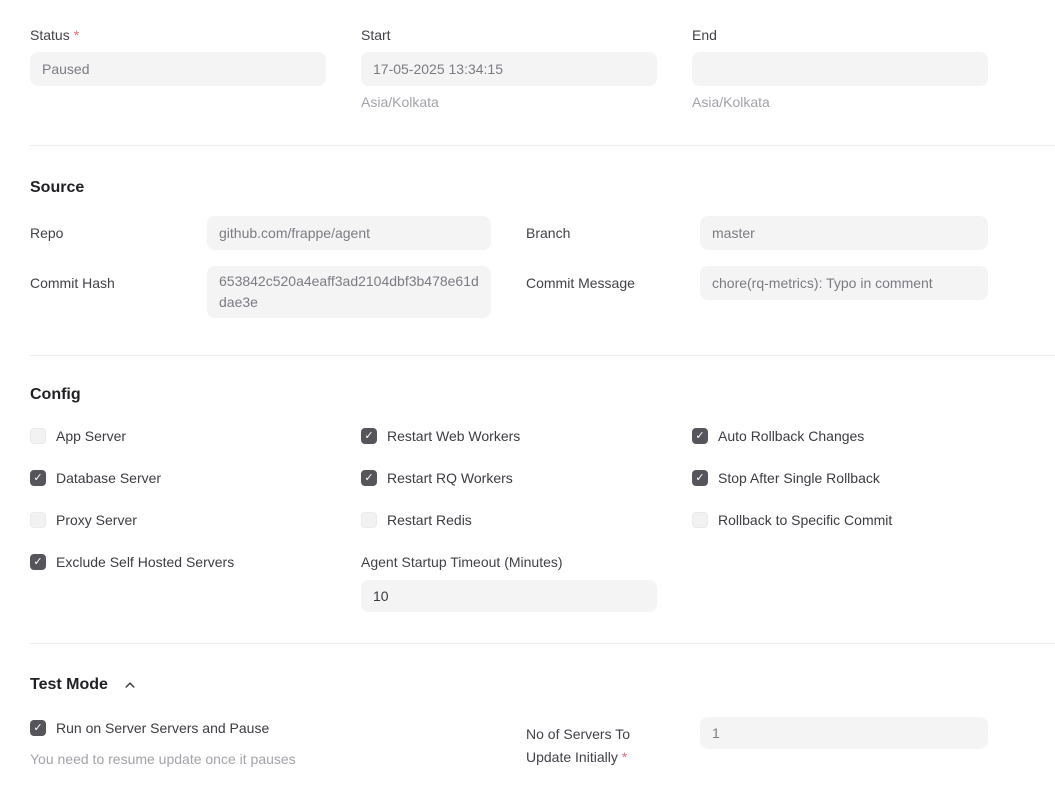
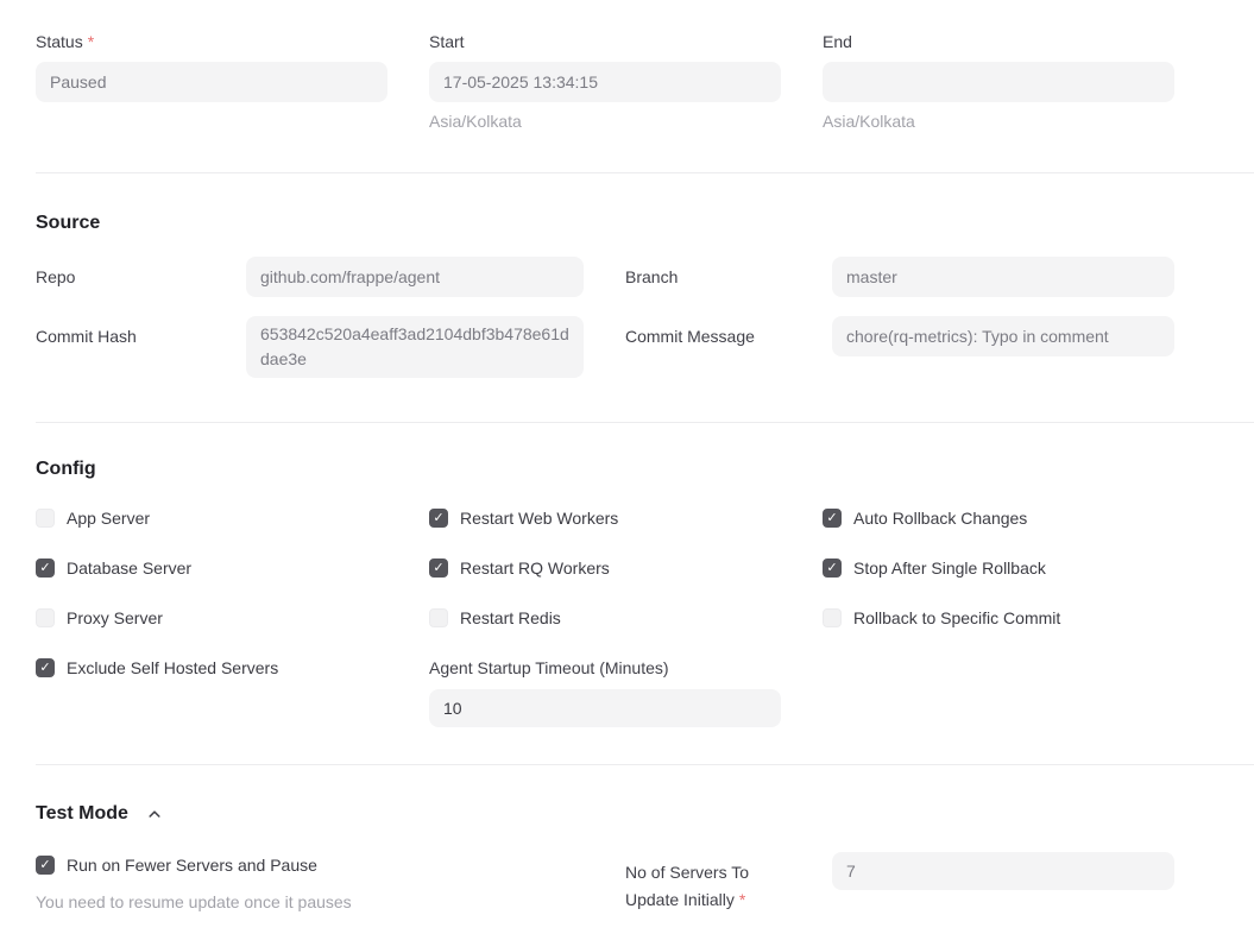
  Status *
  Paused
  Start
  17-05-2025 13:34:15
  Asia/Kolkata
  End
  Asia/Kolkata
  Source
  Repo
  github.com/frappe/agent
  Branch
  master
  Commit Hash
  653842c520a4eaff3ad2104dbf3b478e61ddae3e
  Commit Message
  chore(rq-metrics): Typo in comment
  Config
  App Server
  ✓
  Database Server
  Proxy Server
  ✓
  Exclude Self Hosted Servers
  ✓
  Restart Web Workers
  ✓
  Restart RQ Workers
  Restart Redis
  Agent Startup Timeout (Minutes)
  10
  ✓
  Auto Rollback Changes
  ✓
  Stop After Single Rollback
  Rollback to Specific Commit
  Test Mode
  ✓
- Run on Server Servers and Pause
+ Run on Fewer Servers and Pause
  You need to resume update once it pauses
  No of Servers To Update Initially *
- 1
+ 7
